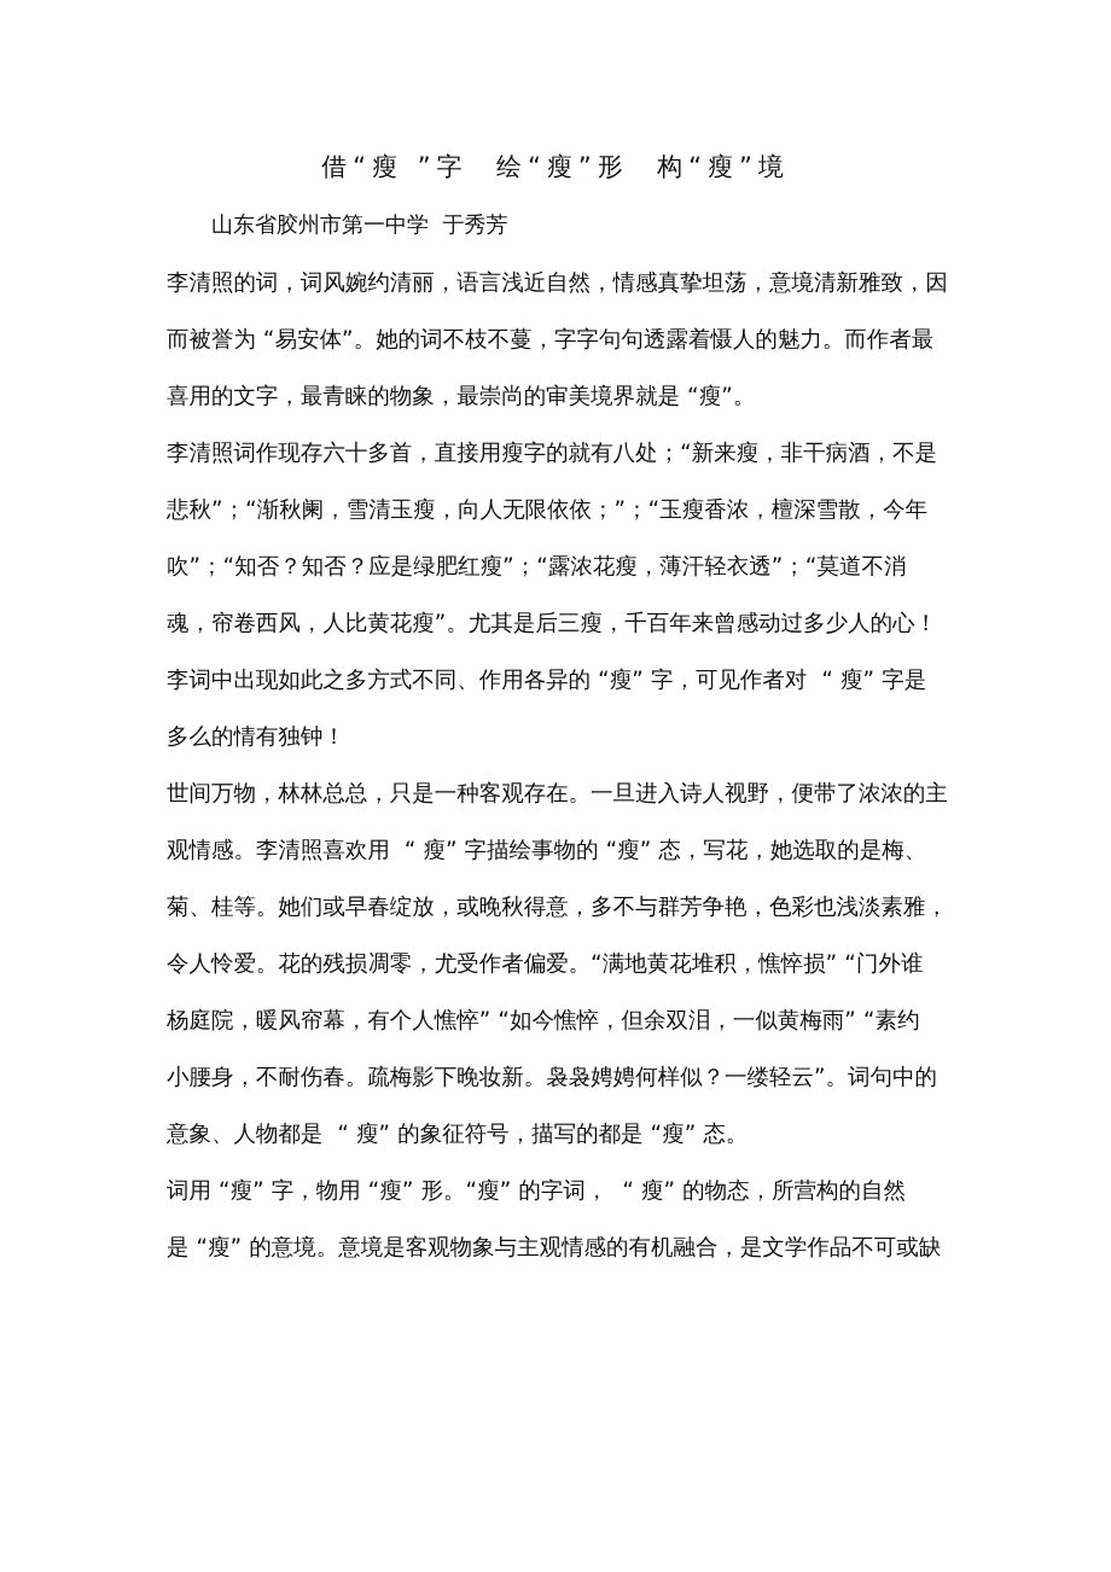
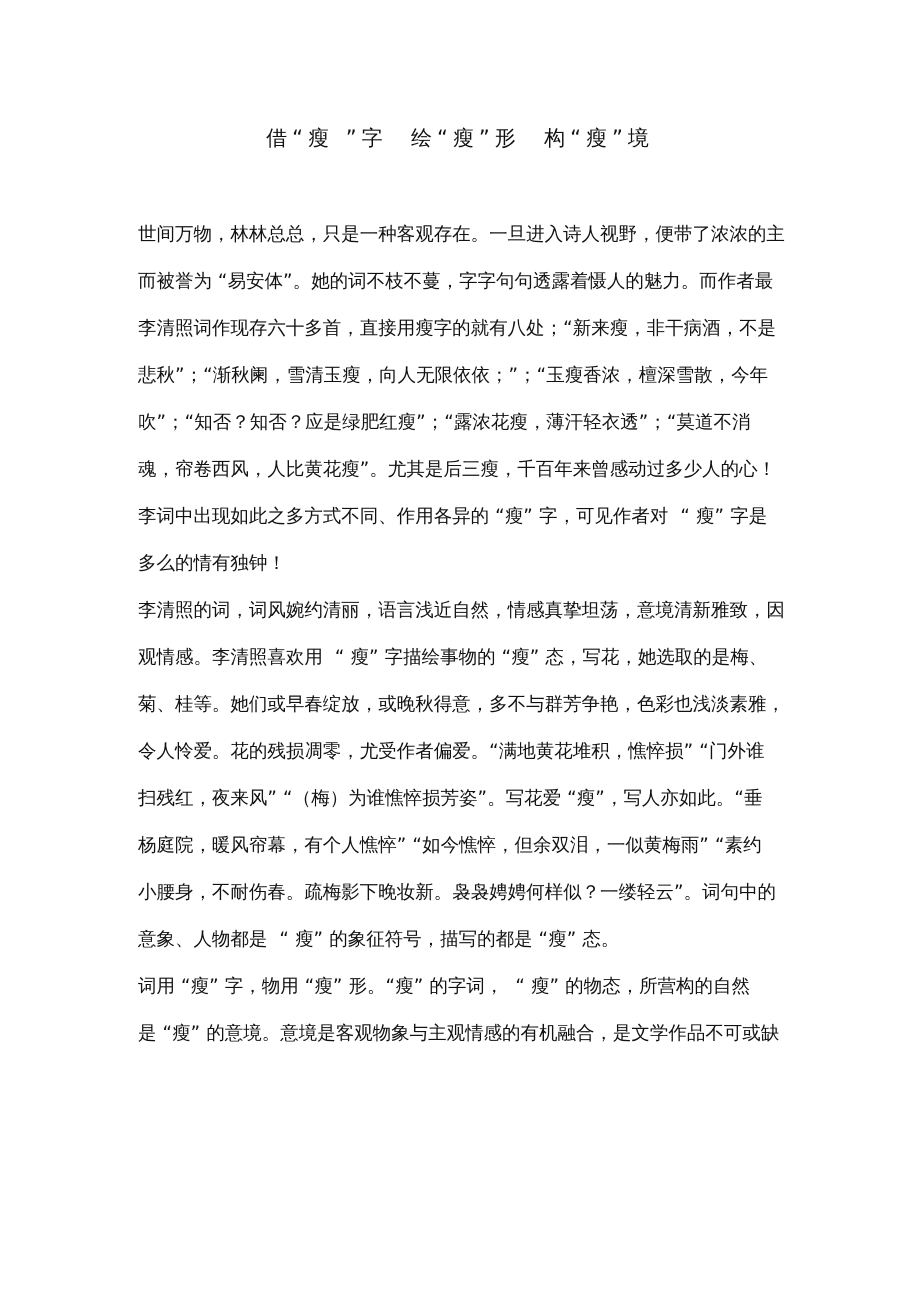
  借“瘦 ”字 绘“瘦”形 构“瘦”境
- 山东省胶州市第一中学 于秀芳
- 李清照的词，词风婉约清丽，语言浅近自然，情感真挚坦荡，意境清新雅致，因
+ 世间万物，林林总总，只是一种客观存在。一旦进入诗人视野，便带了浓浓的主
  而被誉为 “易安体”。她的词不枝不蔓，字字句句透露着慑人的魅力。而作者最
- 喜用的文字，最青睐的物象，最崇尚的审美境界就是 “瘦”。
  李清照词作现存六十多首，直接用瘦字的就有八处；“新来瘦，非干病酒，不是
  悲秋”；“渐秋阑，雪清玉瘦，向人无限依依；”；“玉瘦香浓，檀深雪散，今年
  吹”；“知否？知否？应是绿肥红瘦”；“露浓花瘦，薄汗轻衣透”；“莫道不消
  魂，帘卷西风，人比黄花瘦”。尤其是后三瘦，千百年来曾感动过多少人的心！
  李词中出现如此之多方式不同、作用各异的 “瘦” 字，可见作者对 “ 瘦” 字是
  多么的情有独钟！
- 世间万物，林林总总，只是一种客观存在。一旦进入诗人视野，便带了浓浓的主
+ 李清照的词，词风婉约清丽，语言浅近自然，情感真挚坦荡，意境清新雅致，因
  观情感。李清照喜欢用 “ 瘦” 字描绘事物的 “瘦” 态，写花，她选取的是梅、
  菊、桂等。她们或早春绽放，或晚秋得意，多不与群芳争艳，色彩也浅淡素雅，
  令人怜爱。花的残损凋零，尤受作者偏爱。“满地黄花堆积，憔悴损” “门外谁
+ 扫残红，夜来风” “（梅）为谁憔悴损芳姿”。写花爱 “瘦”，写人亦如此。“垂
  杨庭院，暖风帘幕，有个人憔悴” “如今憔悴，但余双泪，一似黄梅雨” “素约
  小腰身，不耐伤春。疏梅影下晚妆新。袅袅娉娉何样似？一缕轻云”。词句中的
  意象、人物都是 “ 瘦” 的象征符号，描写的都是 “瘦” 态。
  词用 “瘦” 字，物用 “瘦” 形。“瘦” 的字词， “ 瘦” 的物态，所营构的自然
  是 “瘦” 的意境。意境是客观物象与主观情感的有机融合，是文学作品不可或缺
